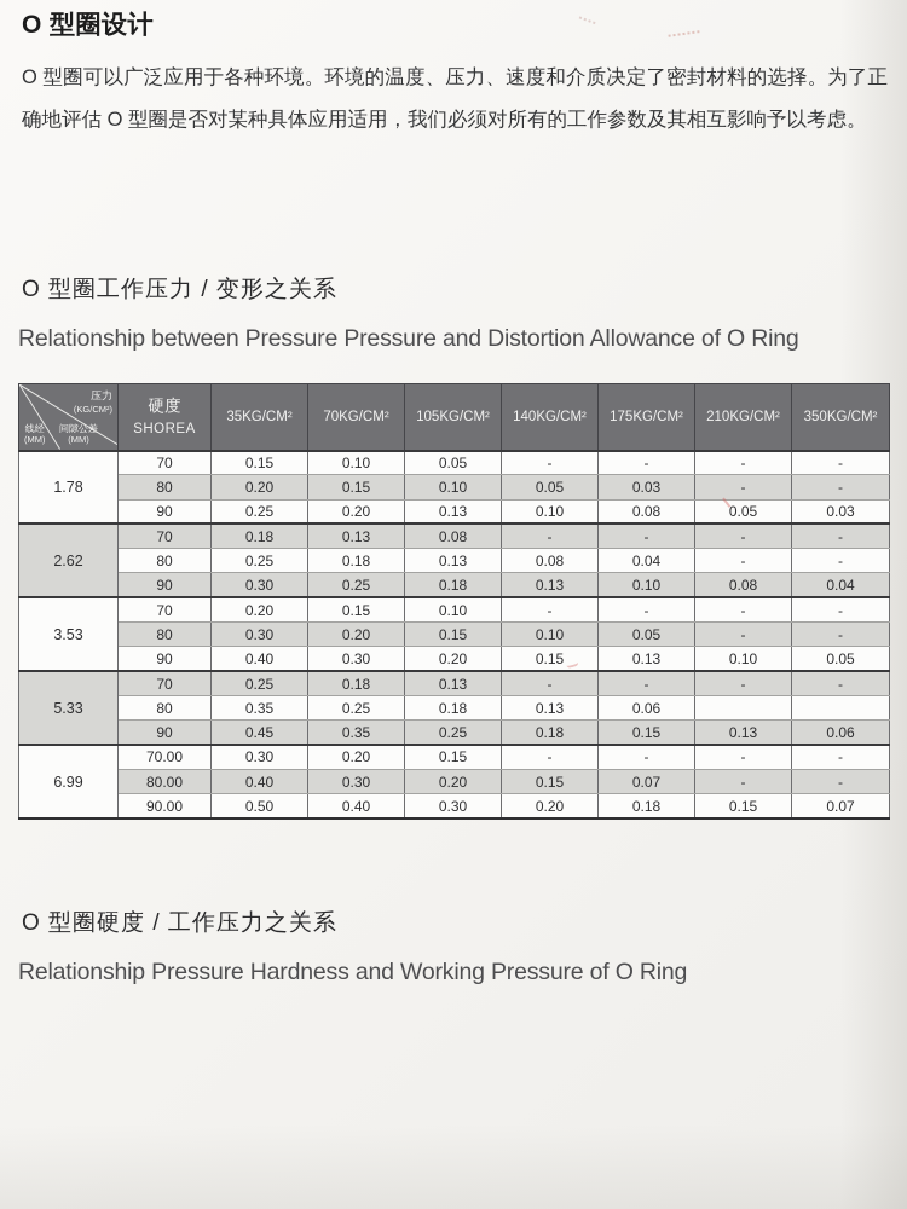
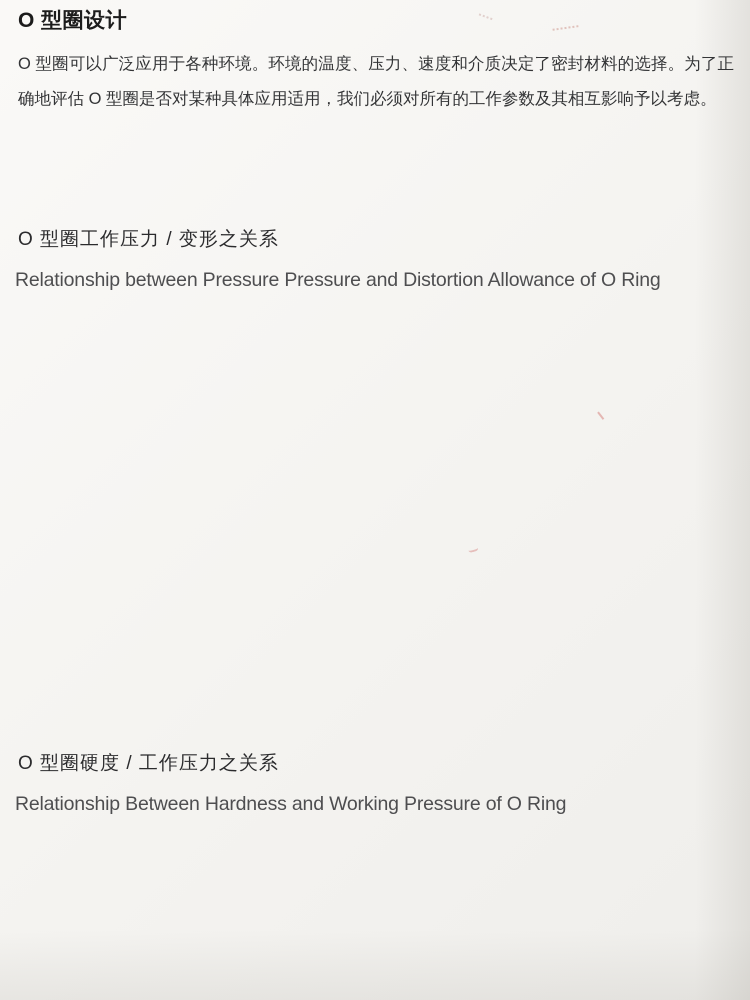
  O 型圈设计
  O 型圈可以广泛应用于各种环境。环境的温度、压力、速度和介质决定了密封材料的选择。为了正确地评估 O 型圈是否对某种具体应用适用，我们必须对所有的工作参数及其相互影响予以考虑。
  O 型圈工作压力 / 变形之关系
  Relationship between Pressure Pressure and Distortion Allowance of O Ring
- 压力(KG/CM²) 线经(MM) 间隙公差(MM)	硬度 SHOREA	35KG/CM²	70KG/CM²	105KG/CM²	140KG/CM²	175KG/CM²	210KG/CM²	350KG/CM²
- 1.78	70	0.15	0.10	0.05	-	-	-	-
- 80	0.20	0.15	0.10	0.05	0.03	-	-
- 90	0.25	0.20	0.13	0.10	0.08	0.05	0.03
- 2.62	70	0.18	0.13	0.08	-	-	-	-
- 80	0.25	0.18	0.13	0.08	0.04	-	-
- 90	0.30	0.25	0.18	0.13	0.10	0.08	0.04
- 3.53	70	0.20	0.15	0.10	-	-	-	-
- 80	0.30	0.20	0.15	0.10	0.05	-	-
- 90	0.40	0.30	0.20	0.15	0.13	0.10	0.05
- 5.33	70	0.25	0.18	0.13	-	-	-	-
- 80	0.35	0.25	0.18	0.13	0.06
- 90	0.45	0.35	0.25	0.18	0.15	0.13	0.06
- 6.99	70.00	0.30	0.20	0.15	-	-	-	-
- 80.00	0.40	0.30	0.20	0.15	0.07	-	-
- 90.00	0.50	0.40	0.30	0.20	0.18	0.15	0.07
  O 型圈硬度 / 工作压力之关系
- Relationship Pressure Hardness and Working Pressure of O Ring
+ Relationship Between Hardness and Working Pressure of O Ring
